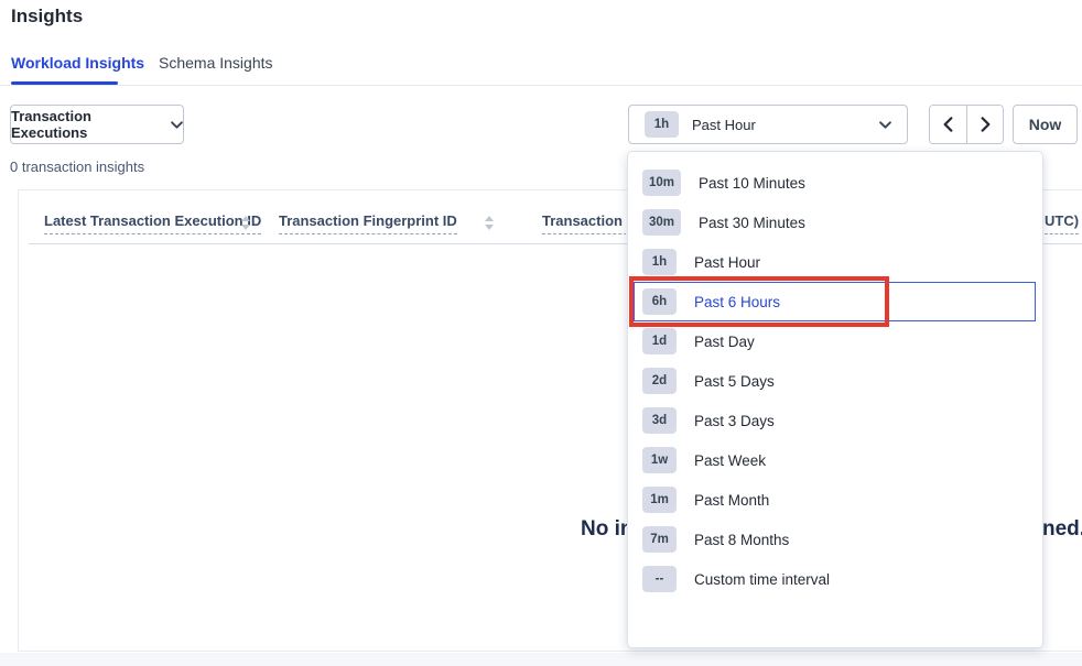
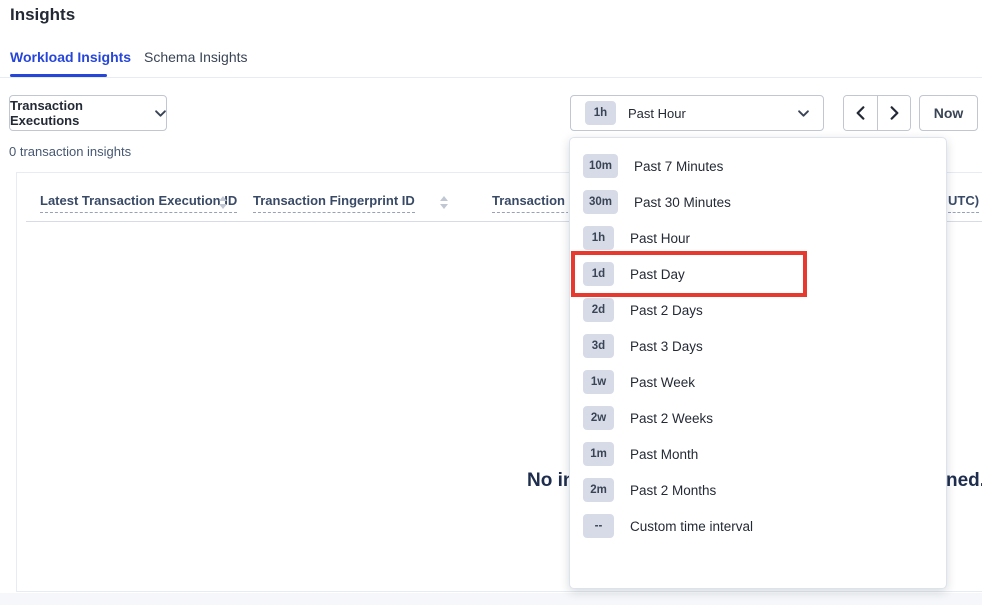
  Insights
  Workload Insights
  Schema Insights
  Transaction Executions
  1h
  Past Hour
  Now
  0 transaction insights
  Latest Transaction Execution ID
  Transaction Fingerprint ID
  Transaction
  UTC)
  No i
  ned
  10m
- Past 10 Minutes
+ Past 7 Minutes
  30m
  Past 30 Minutes
  1h
  Past Hour
- 6h
- Past 6 Hours
  1d
  Past Day
  2d
- Past 5 Days
+ Past 2 Days
  3d
  Past 3 Days
  1w
  Past Week
+ 2w
+ Past 2 Weeks
  1m
  Past Month
- 7m
+ 2m
- Past 8 Months
+ Past 2 Months
  --
  Custom time interval
